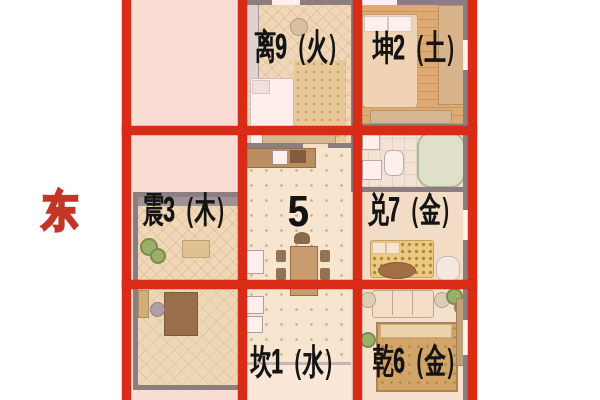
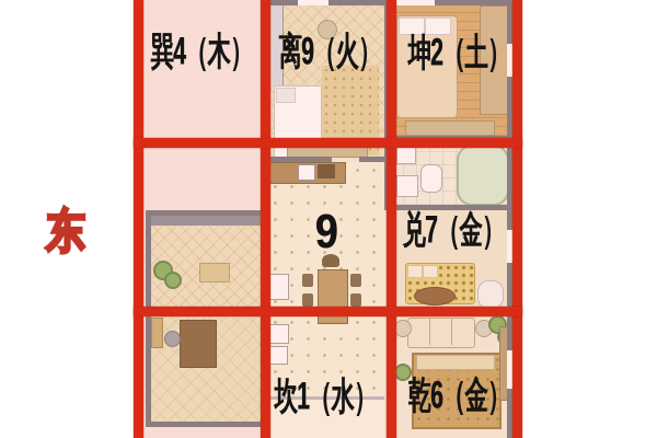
+ 巽4（木）
  离9（火）
  坤2（土）
- 震3（木）
- 5
+ 9
  兑7（金）
  坎1（水）
  乾6（金）
  东
